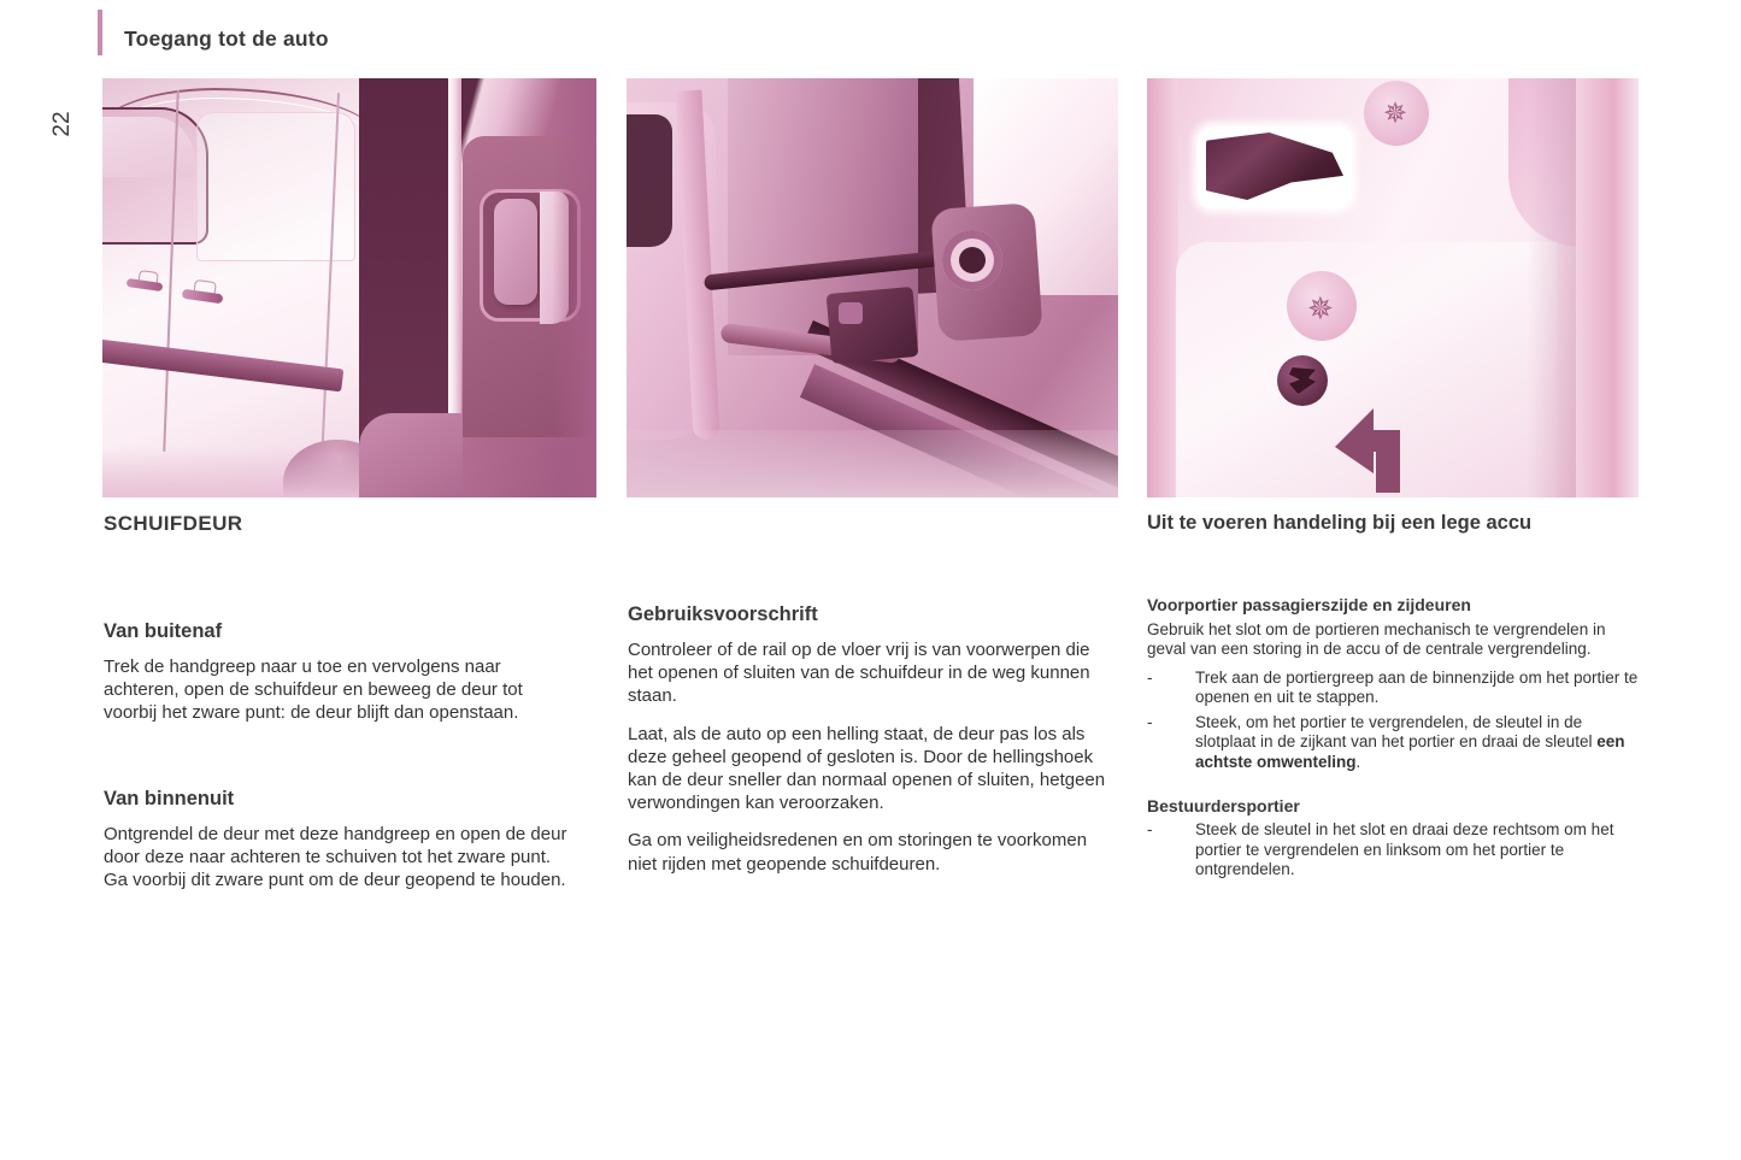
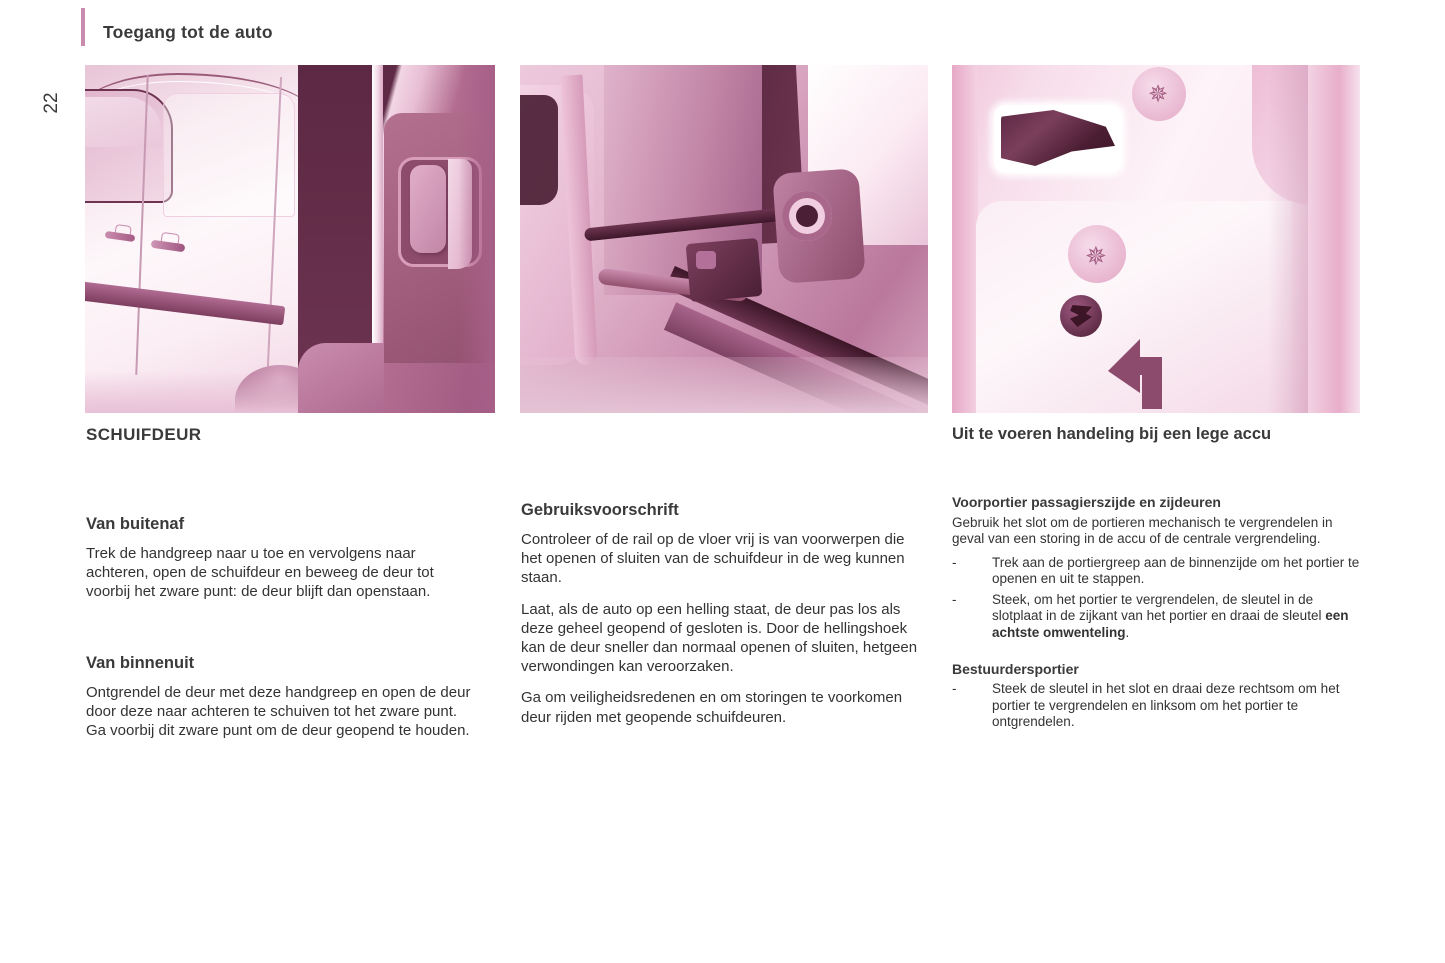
  Toegang tot de auto
  ✵
  ✵
  SCHUIFDEUR
  Van buitenaf
  Trek de handgreep naar u toe en vervolgens naar achteren, open de schuifdeur en beweeg de deur tot voorbij het zware punt: de deur blijft dan openstaan.
  Van binnenuit
  Ontgrendel de deur met deze handgreep en open de deur door deze naar achteren te schuiven tot het zware punt. Ga voorbij dit zware punt om de deur geopend te houden.
  Gebruiksvoorschrift
  Controleer of de rail op de vloer vrij is van voorwerpen die het openen of sluiten van de schuifdeur in de weg kunnen staan.
  Laat, als de auto op een helling staat, de deur pas los als deze geheel geopend of gesloten is. Door de hellingshoek kan de deur sneller dan normaal openen of sluiten, hetgeen verwondingen kan veroorzaken.
- Ga om veiligheidsredenen en om storingen te voorkomen niet rijden met geopende schuifdeuren.
+ Ga om veiligheidsredenen en om storingen te voorkomen deur rijden met geopende schuifdeuren.
  Uit te voeren handeling bij een lege accu
  Voorportier passagierszijde en zijdeuren
  Gebruik het slot om de portieren mechanisch te vergrendelen in geval van een storing in de accu of de centrale vergrendeling.
  -
  Trek aan de portiergreep aan de binnenzijde om het portier te openen en uit te stappen.
  -
  Steek, om het portier te vergrendelen, de sleutel in de slotplaat in de zijkant van het portier en draai de sleutel een achtste omwenteling.
  Bestuurdersportier
  -
  Steek de sleutel in het slot en draai deze rechtsom om het portier te vergrendelen en linksom om het portier te ontgrendelen.
